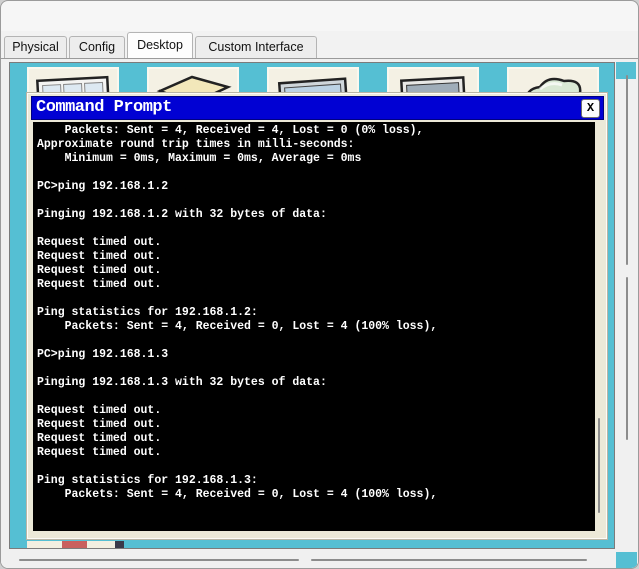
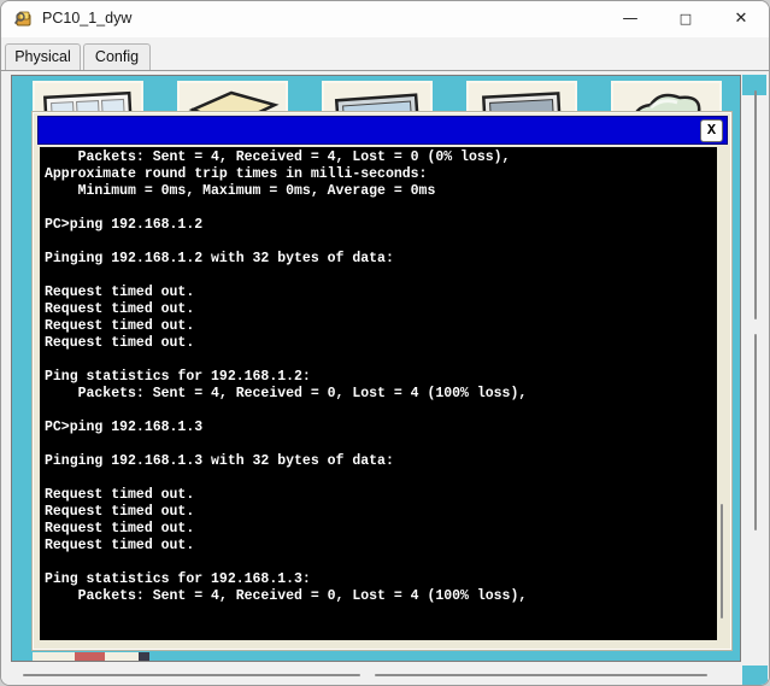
+ PC10_1_dyw
+ —
+ □
+ ✕
  Physical
  Config
- Desktop
- Custom Interface
- Command Prompt
  X
  Packets: Sent = 4, Received = 4, Lost = 0 (0% loss),
  Approximate round trip times in milli-seconds:
  Minimum = 0ms, Maximum = 0ms, Average = 0ms
  PC>ping 192.168.1.2
  Pinging 192.168.1.2 with 32 bytes of data:
  Request timed out.
  Request timed out.
  Request timed out.
  Request timed out.
  Ping statistics for 192.168.1.2:
  Packets: Sent = 4, Received = 0, Lost = 4 (100% loss),
  PC>ping 192.168.1.3
  Pinging 192.168.1.3 with 32 bytes of data:
  Request timed out.
  Request timed out.
  Request timed out.
  Request timed out.
  Ping statistics for 192.168.1.3:
  Packets: Sent = 4, Received = 0, Lost = 4 (100% loss),
